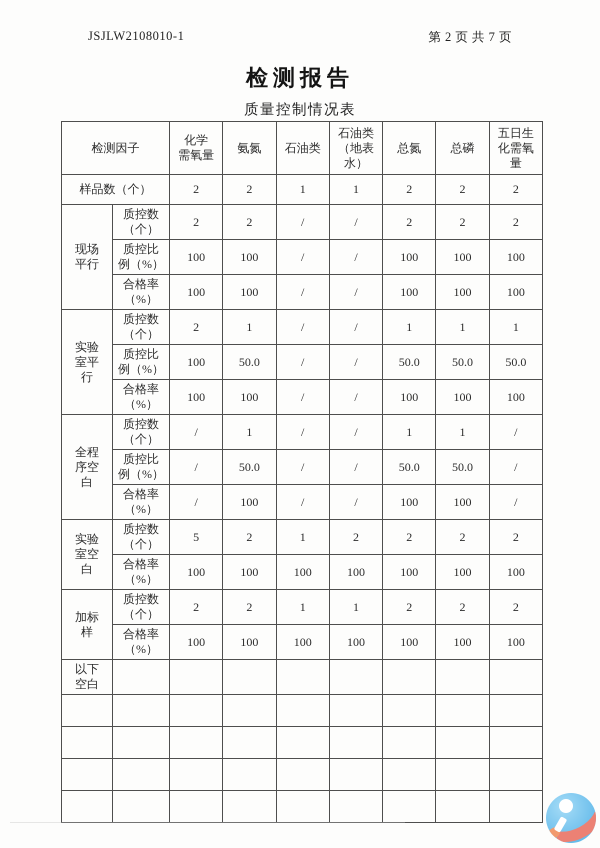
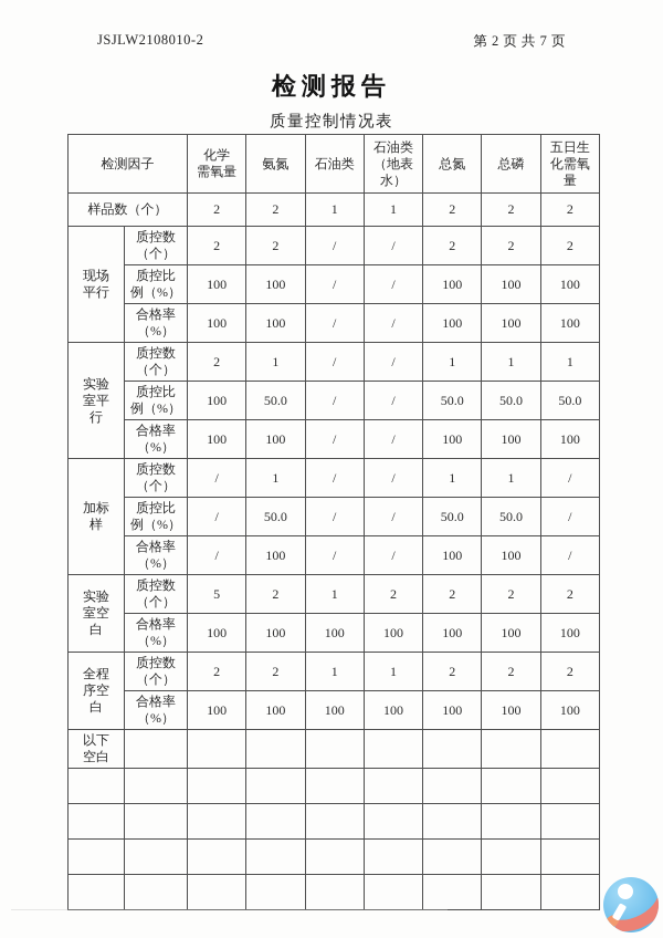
- JSJLW2108010-1
+ JSJLW2108010-2
  第 2 页 共 7 页
  检测报告
  质量控制情况表
  检测因子	化学 需氧量	氨氮	石油类	石油类 （地表 水）	总氮	总磷	五日生 化需氧 量
  样品数（个）	2	2	1	1	2	2	2
  现场 平行	质控数 （个）	2	2	/	/	2	2	2
  质控比 例（%）	100	100	/	/	100	100	100
  合格率 （%）	100	100	/	/	100	100	100
  实验 室平 行	质控数 （个）	2	1	/	/	1	1	1
  质控比 例（%）	100	50.0	/	/	50.0	50.0	50.0
  合格率 （%）	100	100	/	/	100	100	100
- 全程 序空 白	质控数 （个）	/	1	/	/	1	1	/
+ 加标 样	质控数 （个）	/	1	/	/	1	1	/
  质控比 例（%）	/	50.0	/	/	50.0	50.0	/
  合格率 （%）	/	100	/	/	100	100	/
  实验 室空 白	质控数 （个）	5	2	1	2	2	2	2
  合格率 （%）	100	100	100	100	100	100	100
- 加标 样	质控数 （个）	2	2	1	1	2	2	2
+ 全程 序空 白	质控数 （个）	2	2	1	1	2	2	2
  合格率 （%）	100	100	100	100	100	100	100
  以下 空白
